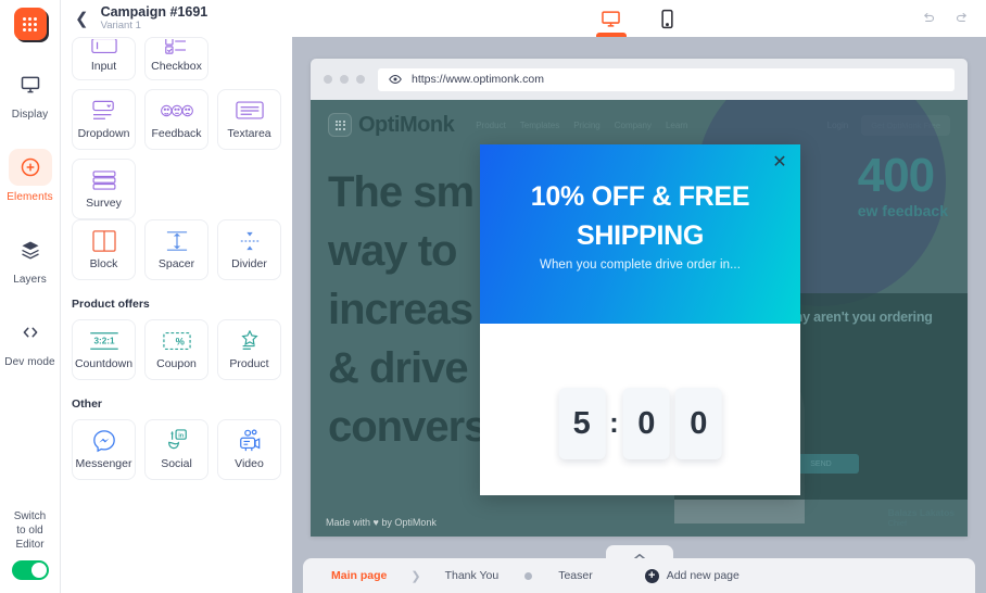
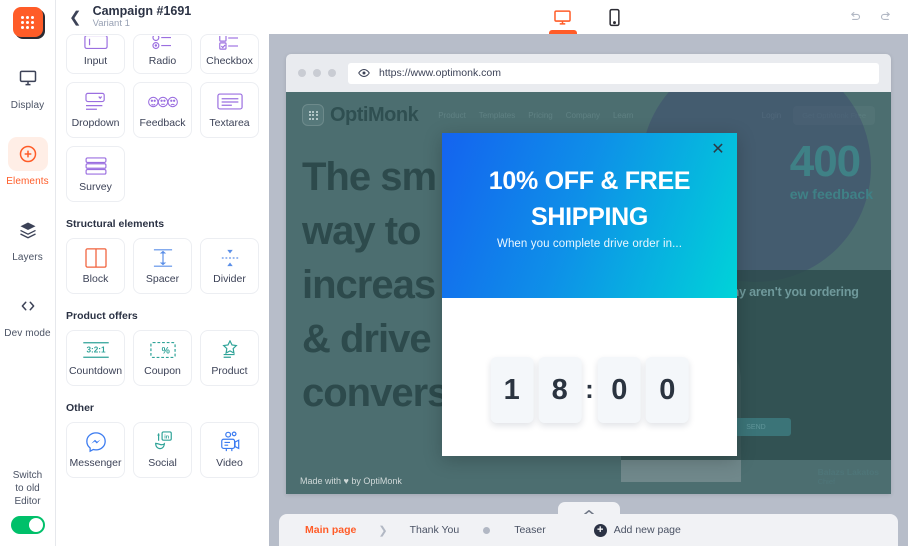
  Display
  Elements
  Layers
  Dev mode
  Switch
  to old
  Editor
  ❮
  Campaign #1691
  Variant 1
  Input
+ Radio
  Checkbox
  Dropdown
  Feedback
  Textarea
  Survey
+ Structural elements
  Block
  Spacer
  Divider
  Product offers
  3:2:1
  Countdown
  %
  Coupon
  Product
  Other
  Messenger
  Social
  Video
  https://www.optimonk.com
  OptiMonk
  Get OptiMonk Free
  The sm
  way to
  increas
  & drive
  400
  ew feedback
  Made with ♥ by OptiMonk
  ✕
  10% OFF & FREE
  SHIPPING
  When you complete drive order in...
+ 1
- 5
+ 8
  :
  0
  0
  Main page
  ❯
  Thank You
  Teaser
  +
  Add new page
